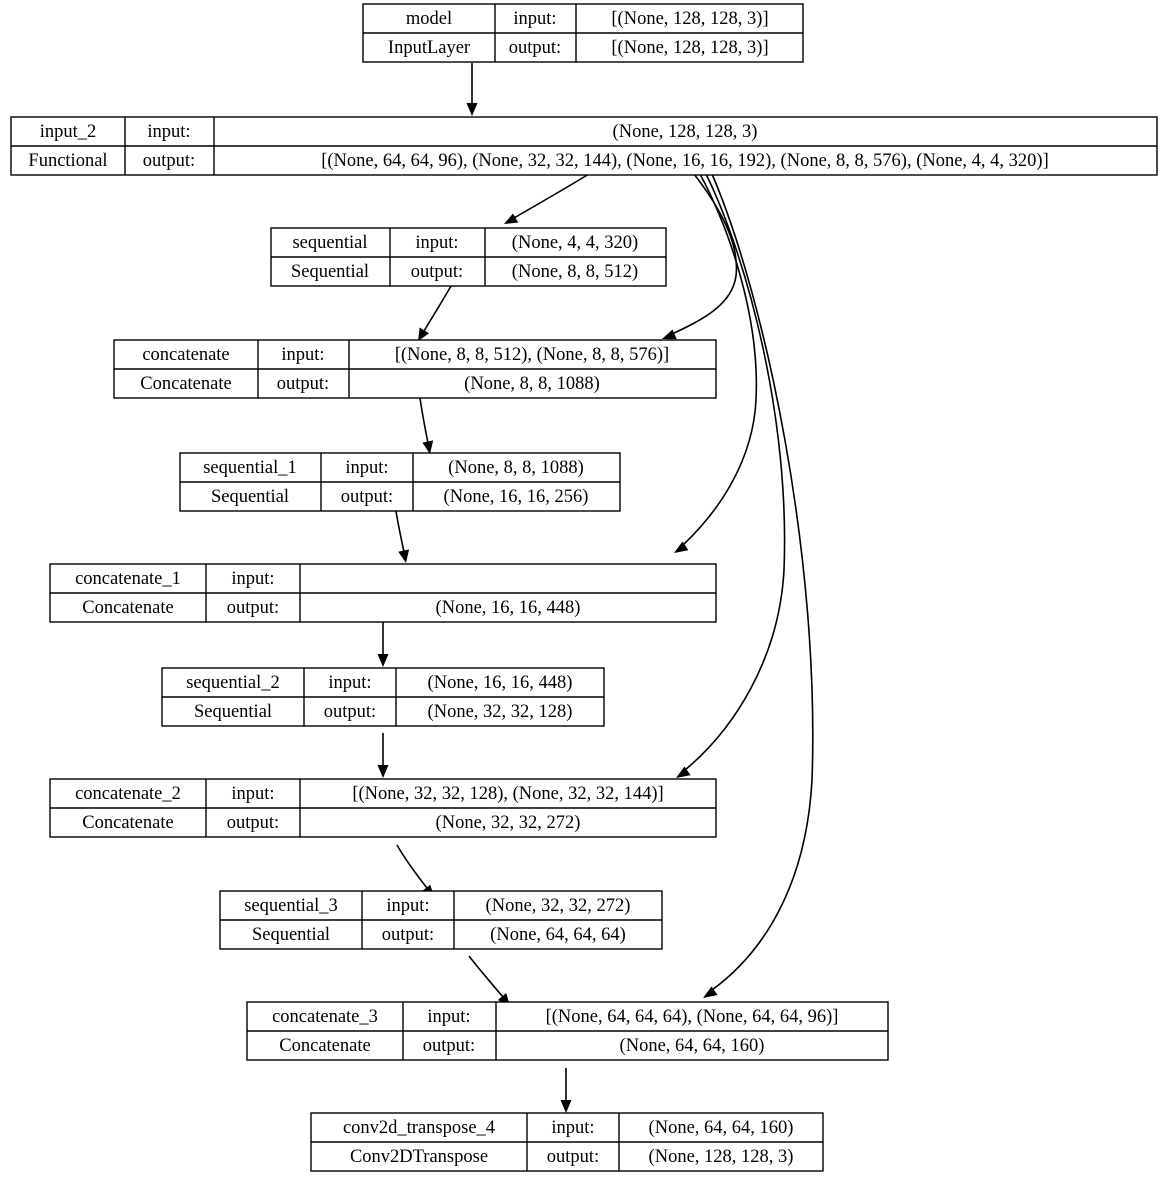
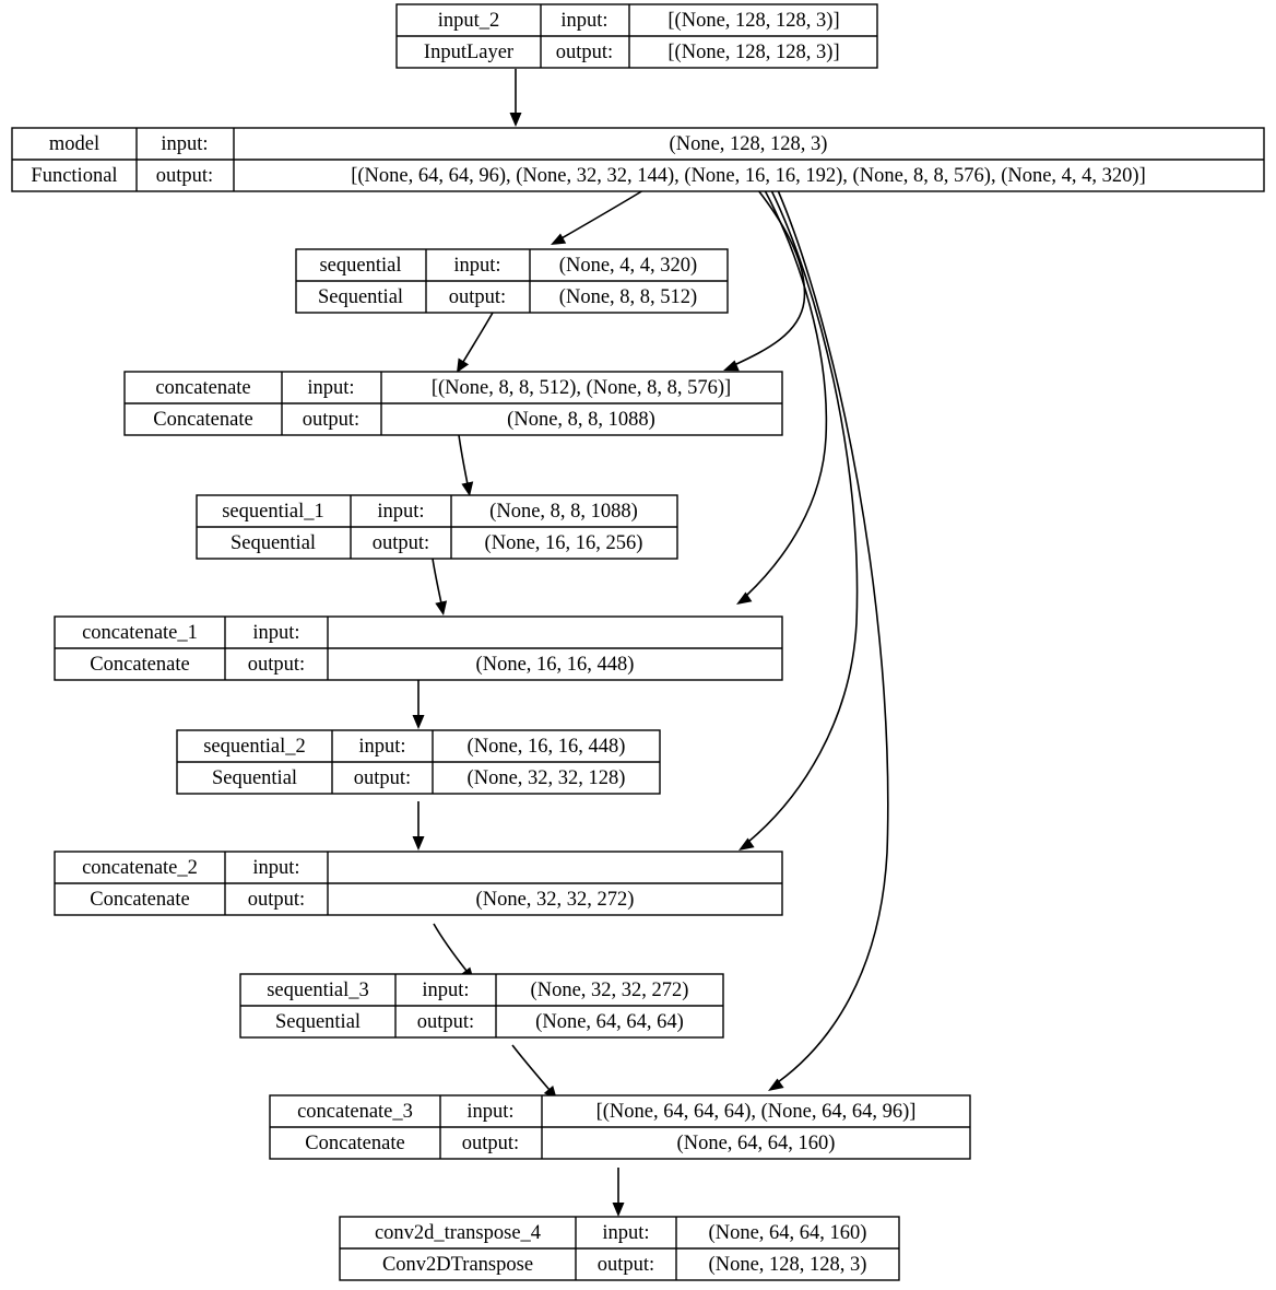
- model
+ input_2
  InputLayer
  input:
  output:
  [(None, 128, 128, 3)]
  [(None, 128, 128, 3)]
- input_2
+ model
  Functional
  input:
  output:
  (None, 128, 128, 3)
  [(None, 64, 64, 96), (None, 32, 32, 144), (None, 16, 16, 192), (None, 8, 8, 576), (None, 4, 4, 320)]
  sequential
  Sequential
  input:
  output:
  (None, 4, 4, 320)
  (None, 8, 8, 512)
  concatenate
  Concatenate
  input:
  output:
  [(None, 8, 8, 512), (None, 8, 8, 576)]
  (None, 8, 8, 1088)
  sequential_1
  Sequential
  input:
  output:
  (None, 8, 8, 1088)
  (None, 16, 16, 256)
  concatenate_1
  Concatenate
  input:
  output:
  (None, 16, 16, 448)
  sequential_2
  Sequential
  input:
  output:
  (None, 16, 16, 448)
  (None, 32, 32, 128)
  concatenate_2
  Concatenate
  input:
  output:
- [(None, 32, 32, 128), (None, 32, 32, 144)]
  (None, 32, 32, 272)
  sequential_3
  Sequential
  input:
  output:
  (None, 32, 32, 272)
  (None, 64, 64, 64)
  concatenate_3
  Concatenate
  input:
  output:
  [(None, 64, 64, 64), (None, 64, 64, 96)]
  (None, 64, 64, 160)
  conv2d_transpose_4
  Conv2DTranspose
  input:
  output:
  (None, 64, 64, 160)
  (None, 128, 128, 3)
